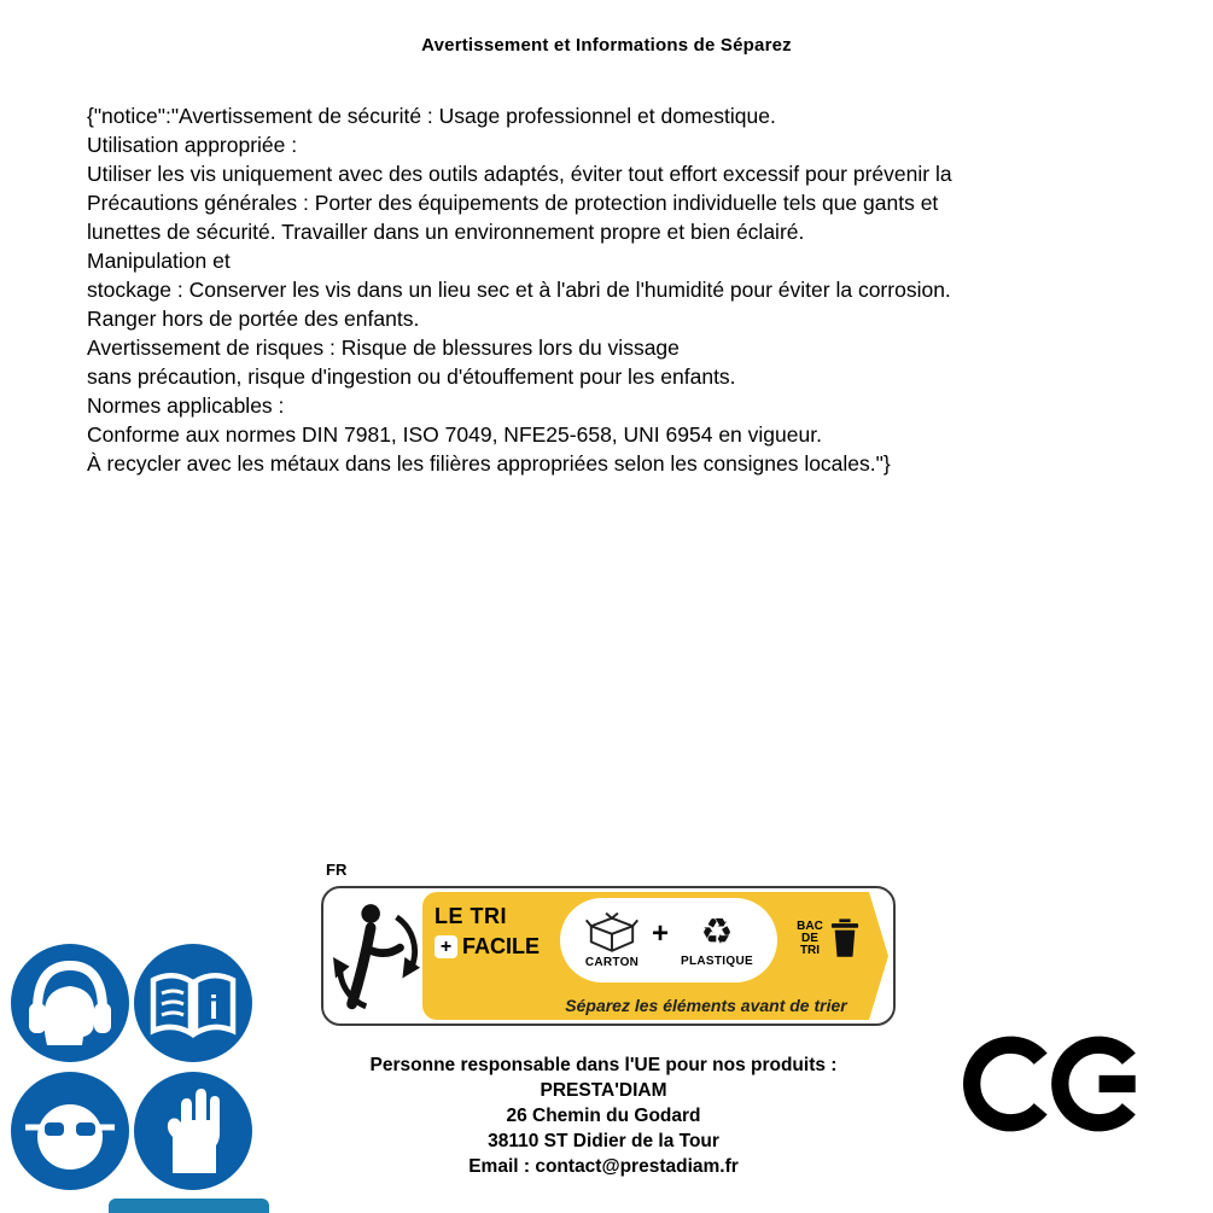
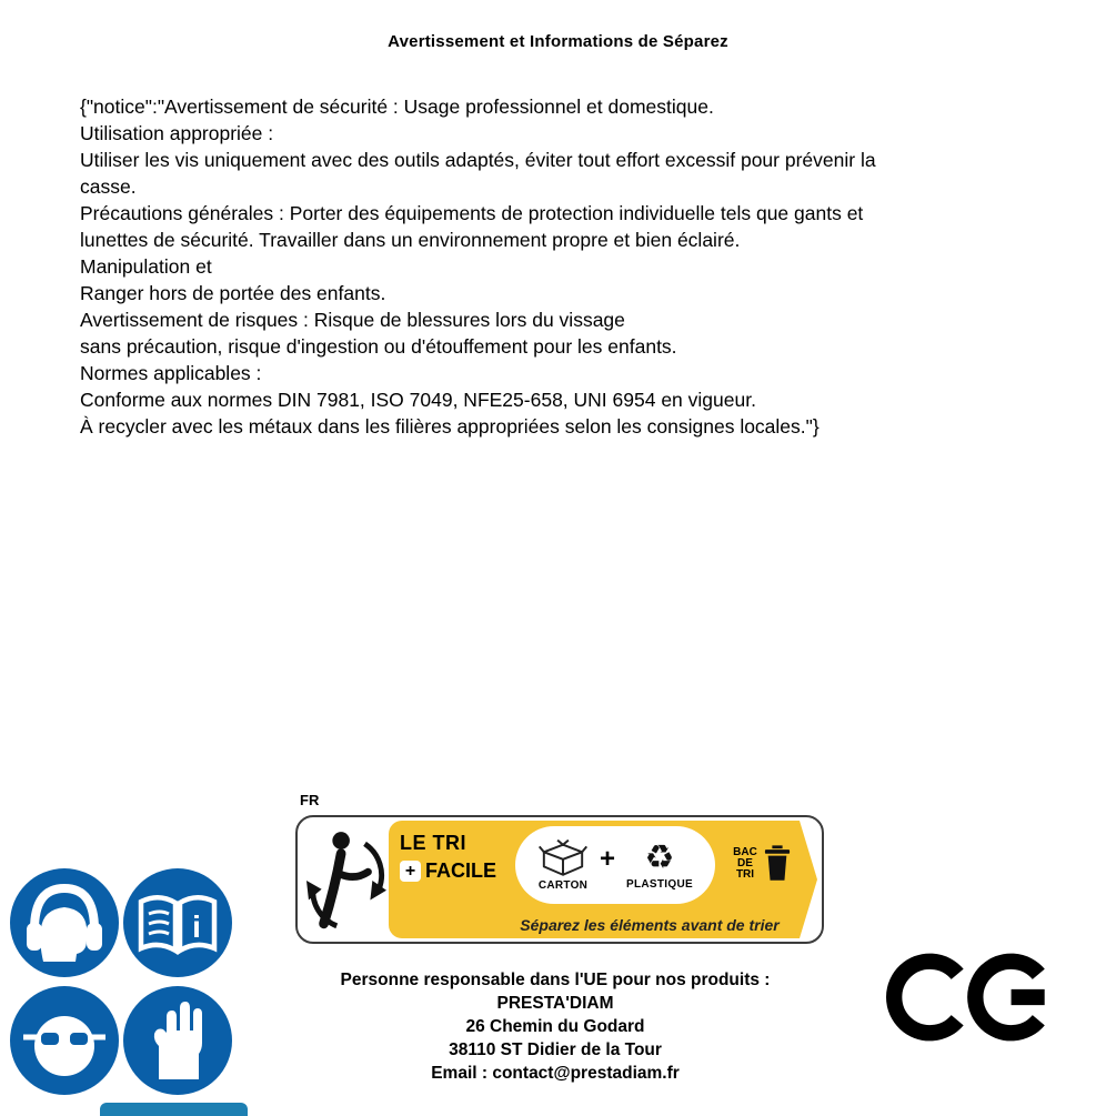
  Avertissement et Informations de Séparez
  {"notice":"Avertissement de sécurité : Usage professionnel et domestique.
  Utilisation appropriée :
  Utiliser les vis uniquement avec des outils adaptés, éviter tout effort excessif pour prévenir la
+ casse.
  Précautions générales : Porter des équipements de protection individuelle tels que gants et
  lunettes de sécurité. Travailler dans un environnement propre et bien éclairé.
  Manipulation et
- stockage : Conserver les vis dans un lieu sec et à l'abri de l'humidité pour éviter la corrosion.
  Ranger hors de portée des enfants.
  Avertissement de risques : Risque de blessures lors du vissage
  sans précaution, risque d'ingestion ou d'étouffement pour les enfants.
  Normes applicables :
  Conforme aux normes DIN 7981, ISO 7049, NFE25-658, UNI 6954 en vigueur.
  À recycler avec les métaux dans les filières appropriées selon les consignes locales."}
  FR
  LE TRI
  +
  FACILE
  CARTON
  +
  ♻
  PLASTIQUE
  BAC
  DE
  TRI
  Séparez les éléments avant de trier
  i
  Personne responsable dans l'UE pour nos produits :
  PRESTA'DIAM
  26 Chemin du Godard
  38110 ST Didier de la Tour
  Email : contact@prestadiam.fr
